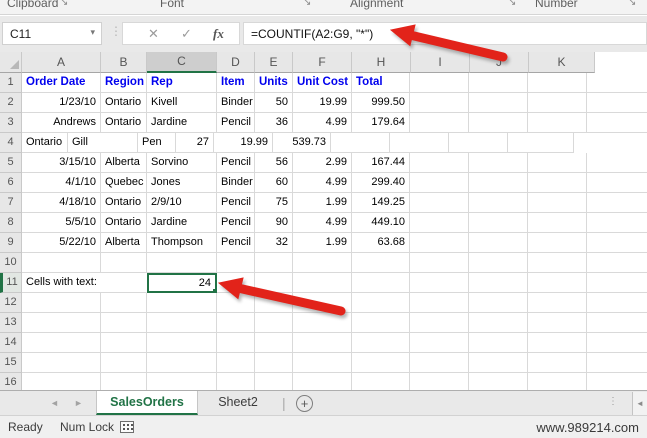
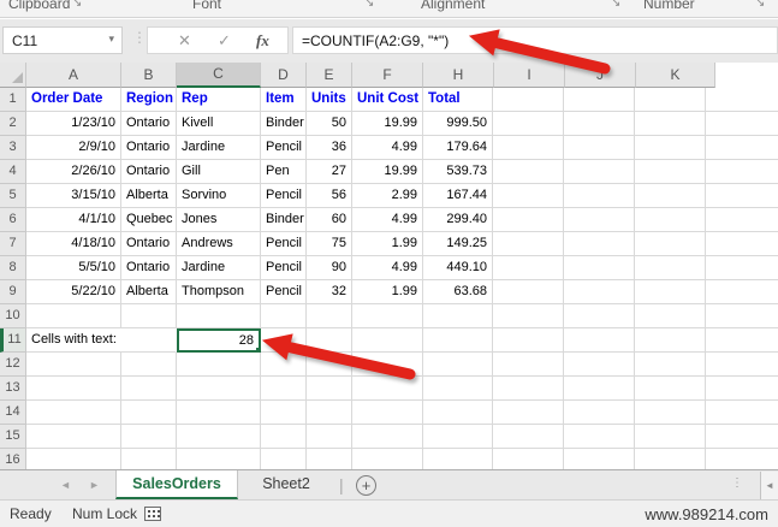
  Clipboard
  ↘
  Font
  ↘
  Alignment
  ↘
  Number
  ↘
  C11
  ▾
  ⋮
  ✕
  ✓
  fx
  =COUNTIF(A2:G9, "*")
  A
  B
  C
  D
  E
  F
  H
  I
  J
  K
  1
  Order Date
  Region
  Rep
  Item
  Units
  Unit Cost
  Total
  2
  1/23/10
  Ontario
  Kivell
  Binder
  50
  19.99
  999.50
  3
- Andrews
+ 2/9/10
  Ontario
  Jardine
  Pencil
  36
  4.99
  179.64
  4
+ 2/26/10
  Ontario
  Gill
  Pen
  27
  19.99
  539.73
  5
  3/15/10
  Alberta
  Sorvino
  Pencil
  56
  2.99
  167.44
  6
  4/1/10
  Quebec
  Jones
  Binder
  60
  4.99
  299.40
  7
  4/18/10
  Ontario
- 2/9/10
+ Andrews
  Pencil
  75
  1.99
  149.25
  8
  5/5/10
  Ontario
  Jardine
  Pencil
  90
  4.99
  449.10
  9
  5/22/10
  Alberta
  Thompson
  Pencil
  32
  1.99
  63.68
  10
  11
  Cells with text:
- 24
+ 28
  12
  13
  14
  15
  16
  ◄
  ►
  SalesOrders
  Sheet2
  |
  +
  ⋮
  ◄
  Ready
  Num Lock
  www.989214.com
